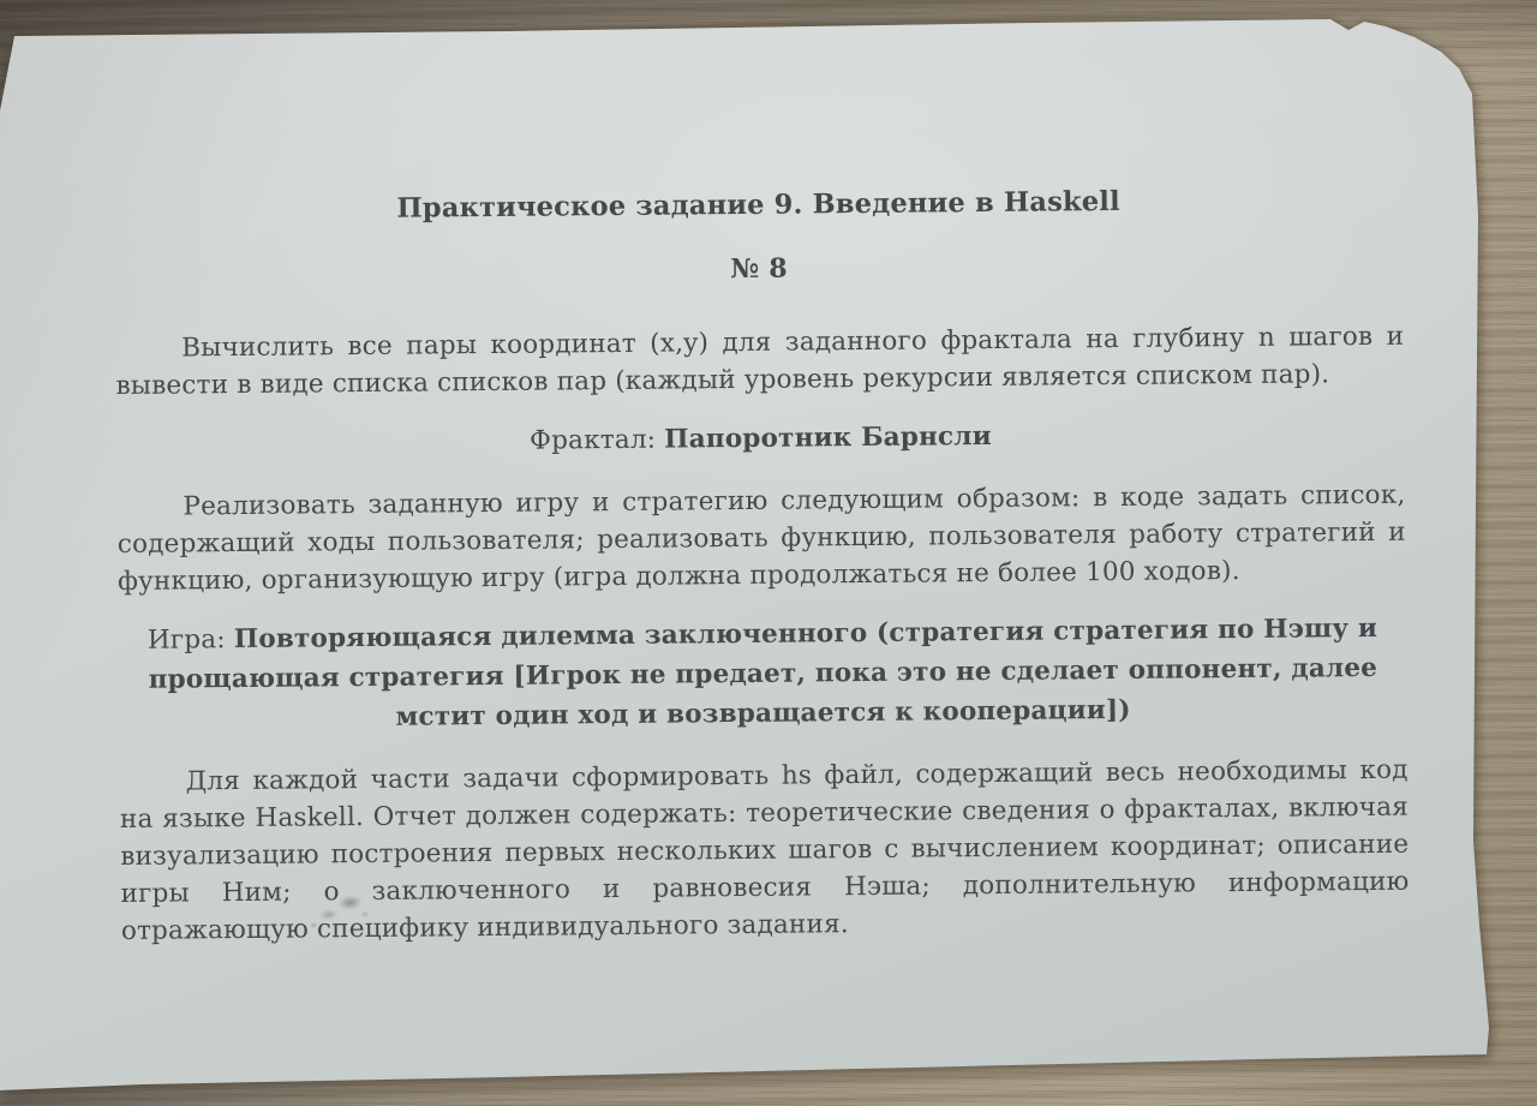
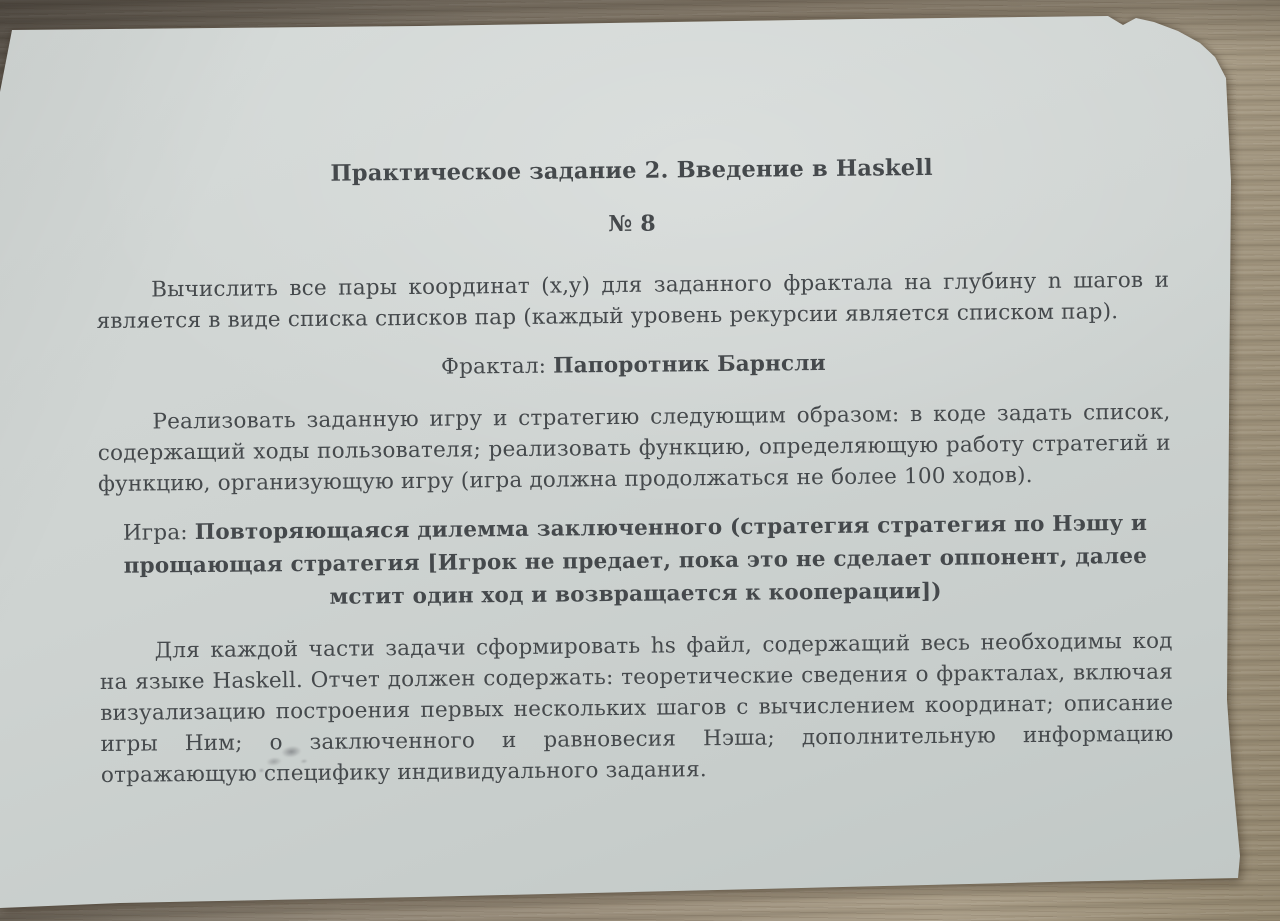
- Практическое задание 9. Введение в Haskell
+ Практическое задание 2. Введение в Haskell
  № 8
- Вычислить все пары координат (x,y) для заданного фрактала на глубину n шагов и вывести в виде списка списков пар (каждый уровень рекурсии является списком пар).
+ Вычислить все пары координат (x,y) для заданного фрактала на глубину n шагов и является в виде списка списков пар (каждый уровень рекурсии является списком пар).
  Фрактал: Папоротник Барнсли
- Реализовать заданную игру и стратегию следующим образом: в коде задать список, содержащий ходы пользователя; реализовать функцию, пользователя работу стратегий и функцию, организующую игру (игра должна продолжаться не более 100 ходов).
+ Реализовать заданную игру и стратегию следующим образом: в коде задать список, содержащий ходы пользователя; реализовать функцию, определяющую работу стратегий и функцию, организующую игру (игра должна продолжаться не более 100 ходов).
  Игра: Повторяющаяся дилемма заключенного (стратегия стратегия по Нэшу и прощающая стратегия [Игрок не предает, пока это не сделает оппонент, далее мстит один ход и возвращается к кооперации])
  Для каждой части задачи сформировать hs файл, содержащий весь необходимы код на языке Haskell. Отчет должен содержать: теоретические сведения о фракталах, включая визуализацию построения первых нескольких шагов с вычислением координат; описание игры Ним; заключенного и равновесия Нэша; дополнительную информацию отражающуюецифику индивидуального задания.
